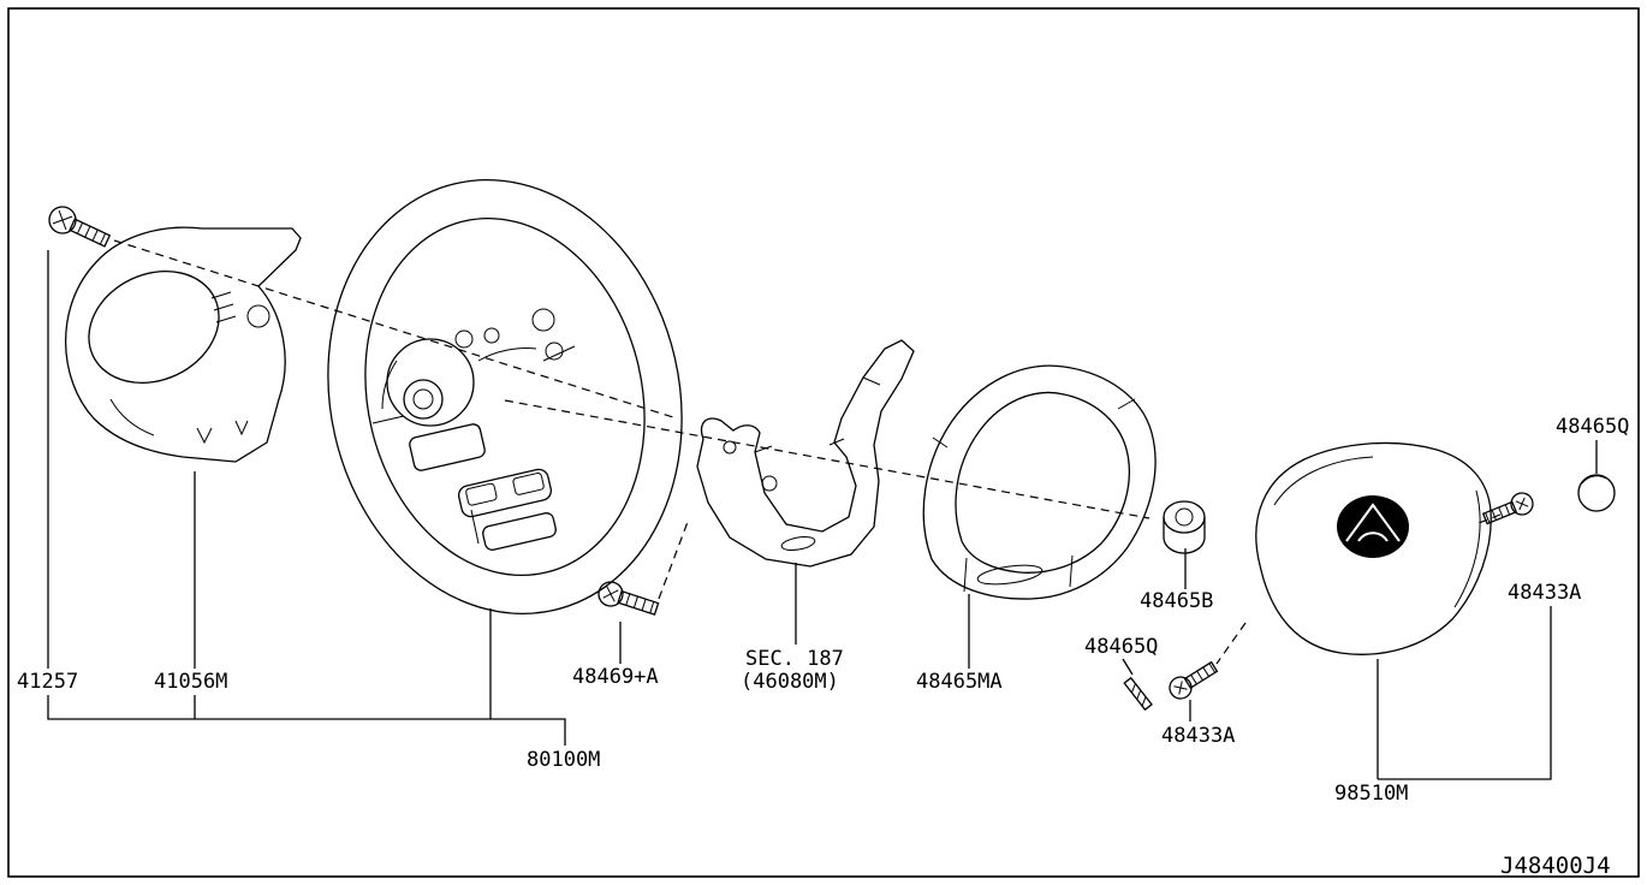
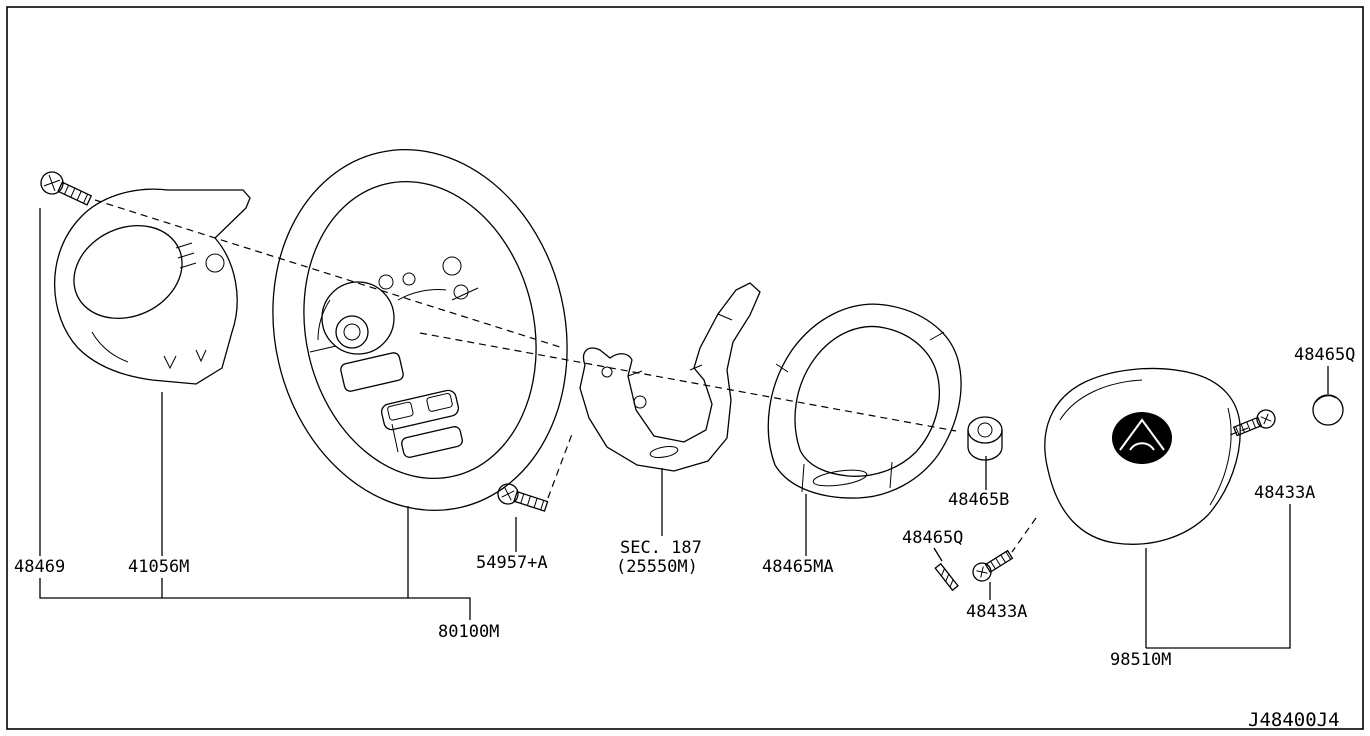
- 41257
+ 48469
  41056M
- 48469+A
+ 54957+A
  SEC. 187
- (46080M)
+ (25550M)
  80100M
  48465MA
  48465B
  48465Q
  48433A
  48465Q
  48433A
  98510M
  J48400J4
